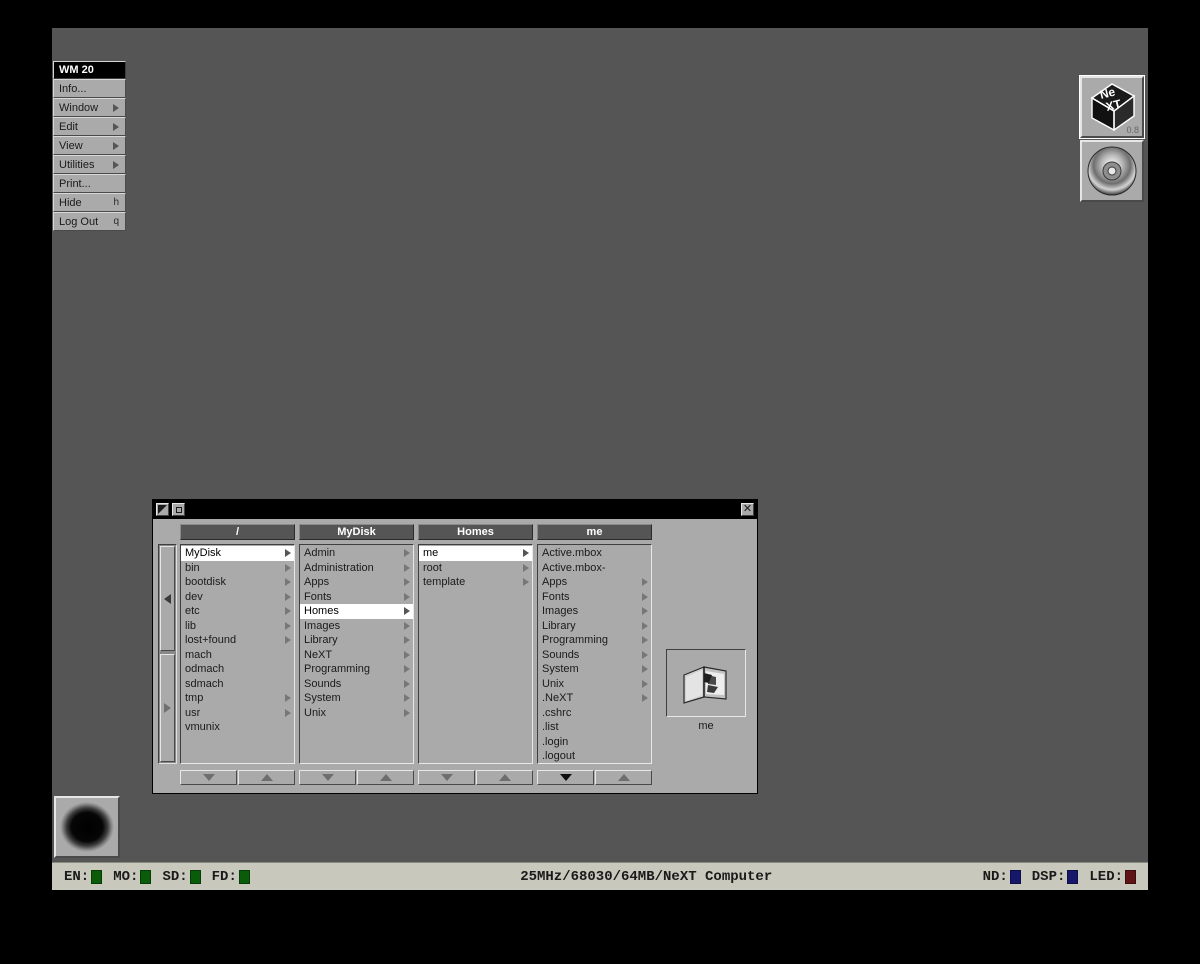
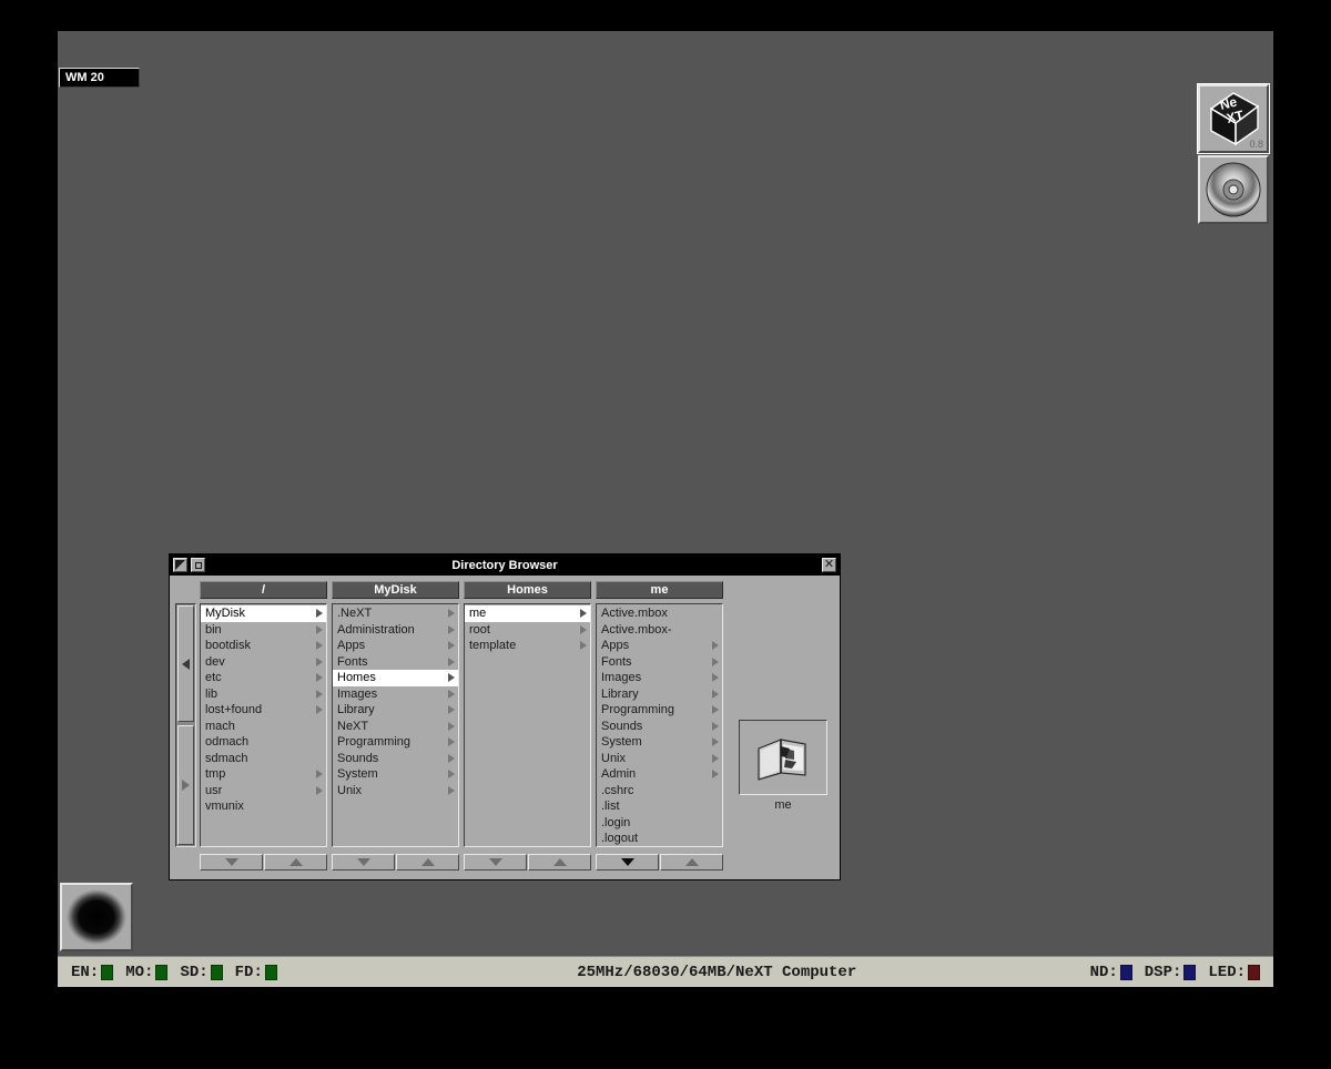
  WM 20
- Info...
- Window
- Edit
- View
- Utilities
- Print...
- Hide
- h
- Log Out
- q
  0.8
+ Directory Browser
  ✕
  /
  MyDisk
  Homes
  me
  MyDisk
  bin
  bootdisk
  dev
  etc
  lib
  lost+found
  mach
  odmach
  sdmach
  tmp
  usr
  vmunix
- Admin
+ .NeXT
  Administration
  Apps
  Fonts
  Homes
  Images
  Library
  NeXT
  Programming
  Sounds
  System
  Unix
  me
  root
  template
  Active.mbox
  Active.mbox-
  Apps
  Fonts
  Images
  Library
  Programming
  Sounds
  System
  Unix
- .NeXT
+ Admin
  .cshrc
  .list
  .login
  .logout
  me
  EN:
  MO:
  SD:
  FD:
  25MHz/68030/64MB/NeXT Computer
  ND:
  DSP:
  LED:
